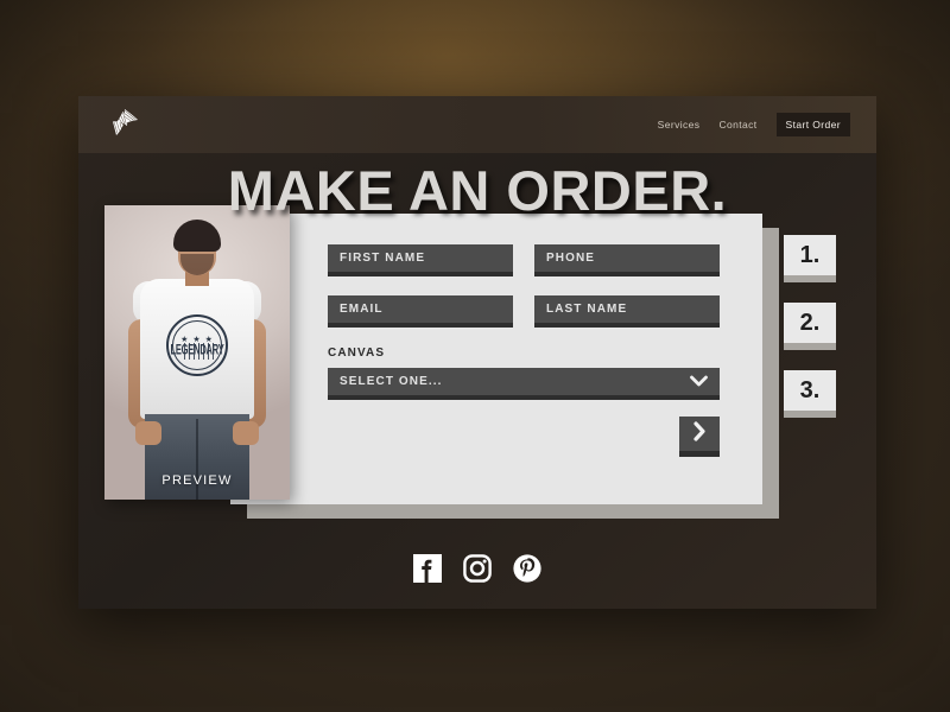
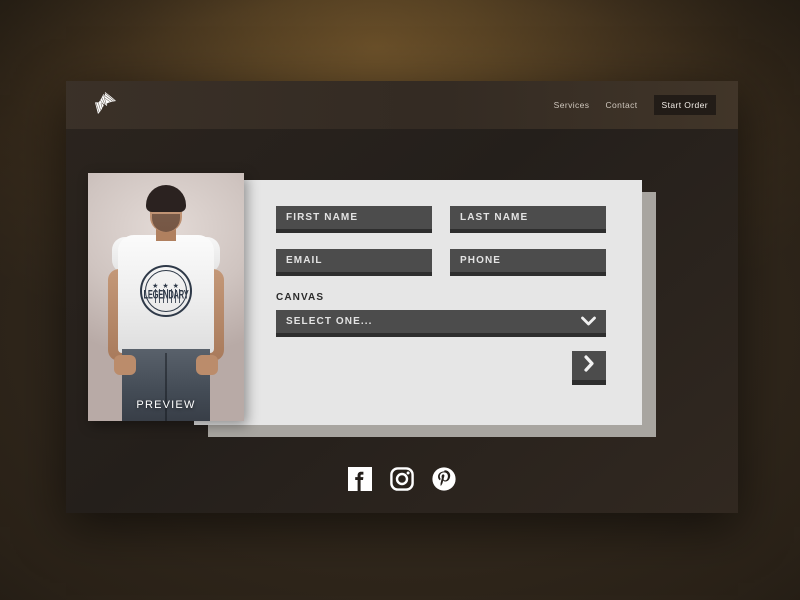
  Services
  Contact
  Start Order
- MAKE AN ORDER.
  PREVIEW
  FIRST NAME
- PHONE
+ LAST NAME
  EMAIL
- LAST NAME
+ PHONE
  CANVAS
  SELECT ONE...
- 1.
- 2.
- 3.
